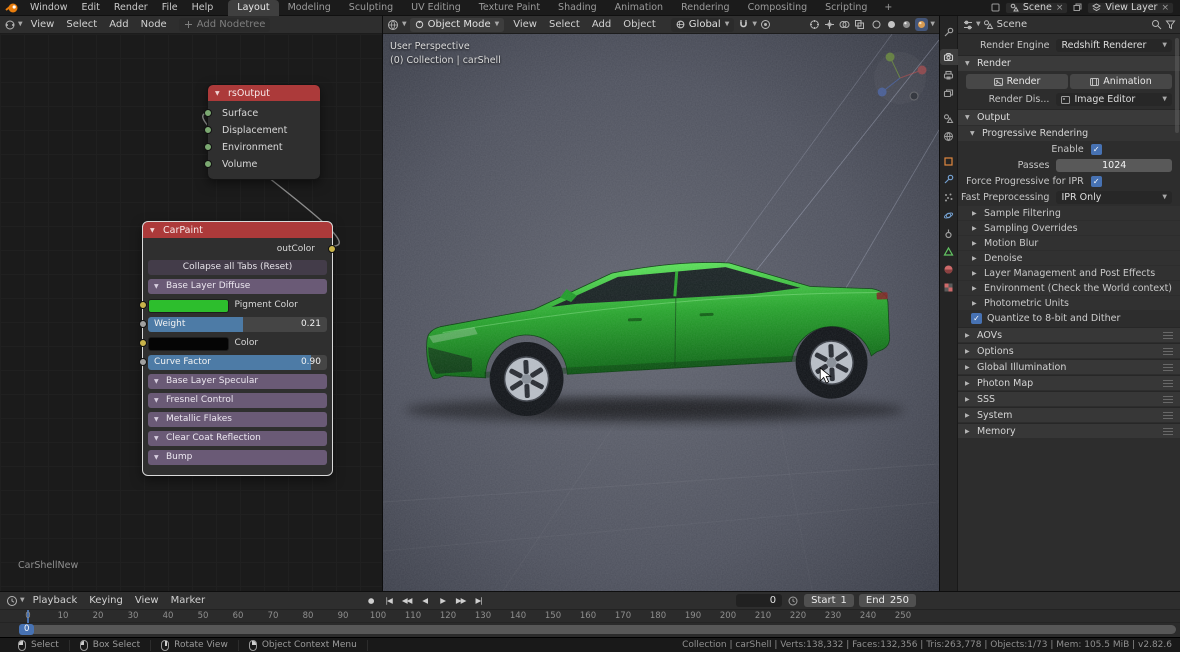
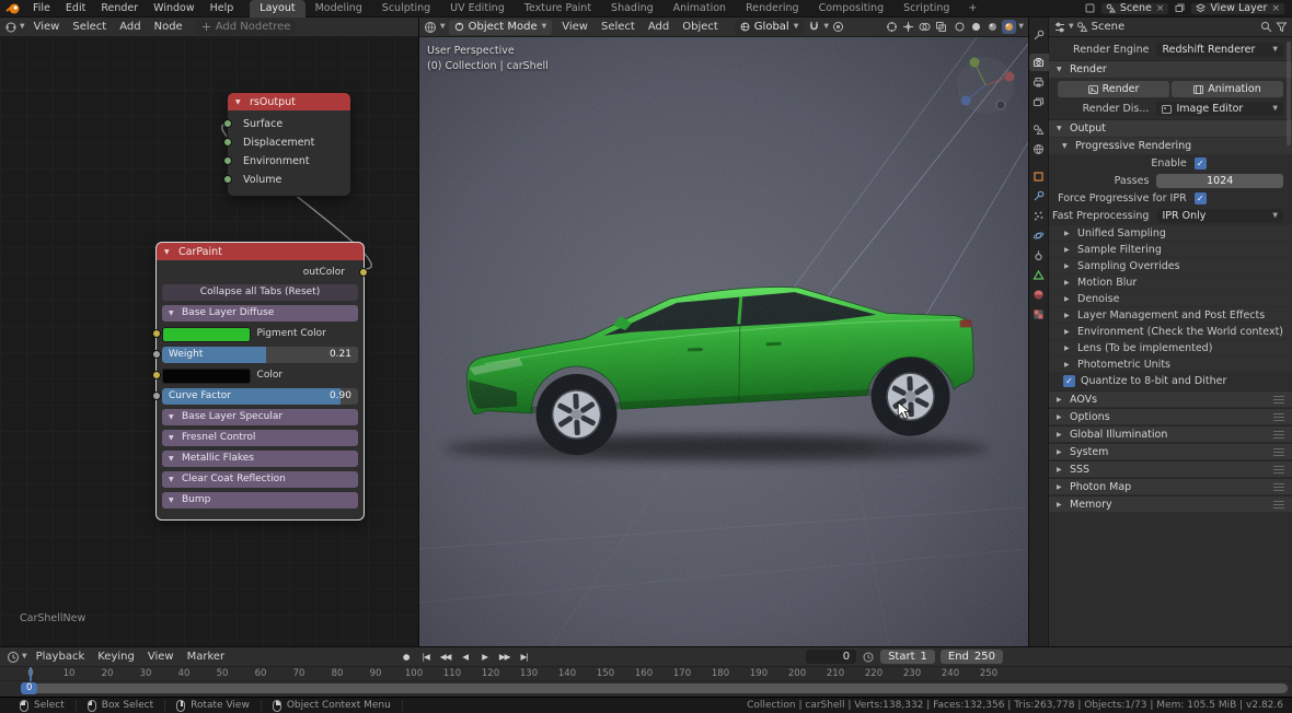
- Window
+ File
  Edit
  Render
- File
+ Window
  Help
  Layout
  Modeling
  Sculpting
  UV Editing
  Texture Paint
  Shading
  Animation
  Rendering
  Compositing
  Scripting
  +
  Scene
  ×
  View Layer
  ×
  View
  Select
  Add
  Node
  Add Nodetree
  rsOutput
  Surface
  Displacement
  Environment
  Volume
  CarPaint
  outColor
  Collapse all Tabs (Reset)
  Base Layer Diffuse
  Pigment Color
  Weight
  0.21
  Color
  Curve Factor
  0.90
  Base Layer Specular
  Fresnel Control
  Metallic Flakes
  Clear Coat Reflection
  Bump
  CarShellNew
  Object Mode
  View
  Select
  Add
  Object
  Global
  User Perspective
  (0) Collection | carShell
  Scene
  Render Engine
  Redshift Renderer
  Render
  Render
  Animation
  Render Dis...
  Image Editor
  Output
  Progressive Rendering
  Enable
  ✓
  Passes
  1024
  Force Progressive for IPR
  ✓
  Fast Preprocessing
  IPR Only
+ Unified Sampling
  Sample Filtering
  Sampling Overrides
  Motion Blur
  Denoise
  Layer Management and Post Effects
  Environment (Check the World context)
+ Lens (To be implemented)
  Photometric Units
  ✓
  Quantize to 8-bit and Dither
  AOVs
  Options
  Global Illumination
- Photon Map
+ System
  SSS
- System
+ Photon Map
  Memory
  Playback
  Keying
  View
  Marker
  ●
  |◀
  ◀◀
  ◀
  ▶
  ▶▶
  ▶|
  0
  Start
  1
  End
  250
  0
  10
  20
  30
  40
  50
  60
  70
  80
  90
  100
  110
  120
  130
  140
  150
  160
  170
  180
  190
  200
  210
  220
  230
  240
  250
  0
  Select
  Box Select
  Rotate View
  Object Context Menu
  Collection | carShell | Verts:138,332 | Faces:132,356 | Tris:263,778 | Objects:1/73 | Mem: 105.5 MiB | v2.82.6
